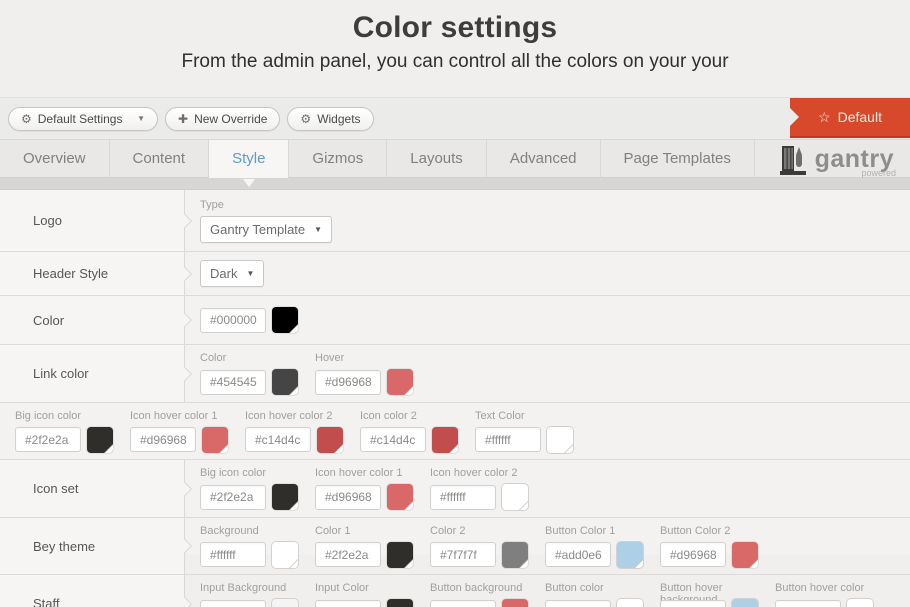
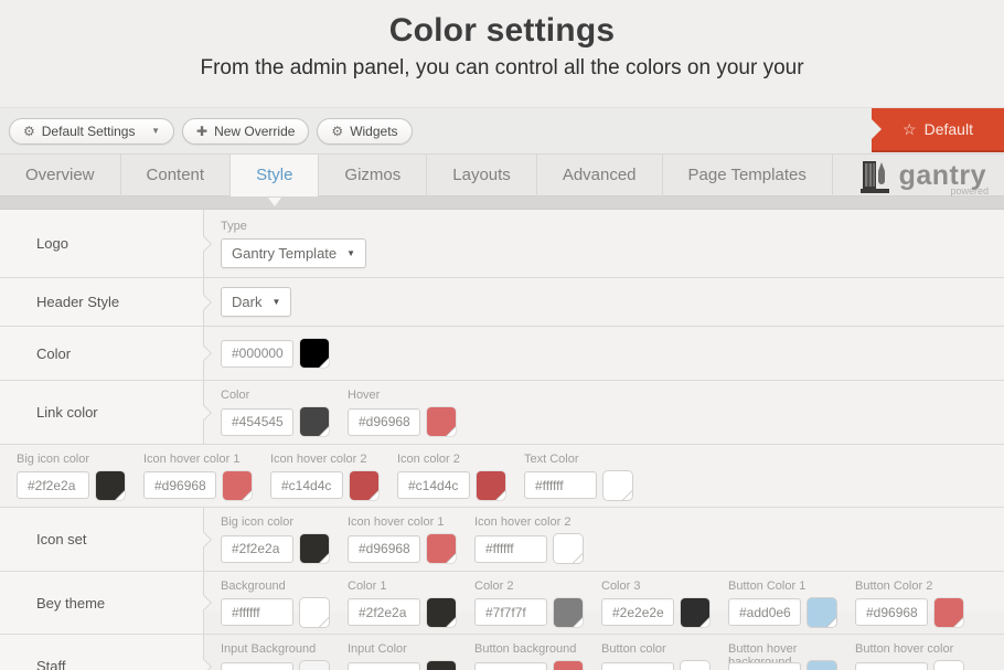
  Color settings
  From the admin panel, you can control all the colors on your your
  ⚙
  Default Settings
  ▼
  ✚
  New Override
  ⚙
  Widgets
  ☆
  Default
  Overview
  Content
  Style
  Gizmos
  Layouts
  Advanced
  Page Templates
  gantry
  powered
  Logo
  Type
  Gantry Template
  ▼
  Header Style
  Dark
  ▼
  Color
  #000000
  Link color
  Color
  #454545
  Hover
  #d96968
  Big icon color
  #2f2e2a
  Icon hover color 1
  #d96968
  Icon hover color 2
  #c14d4c
  Icon color 2
  #c14d4c
  Text Color
  #ffffff
  Icon set
  Big icon color
  #2f2e2a
  Icon hover color 1
  #d96968
  Icon hover color 2
  #ffffff
  Bey theme
  Background
  #ffffff
  Color 1
  #2f2e2a
  Color 2
  #7f7f7f
+ Color 3
+ #2e2e2e
  Button Color 1
  #add0e6
  Button Color 2
  #d96968
  Staff
  Input Background
  Input Color
  Button background
  Button color
  Button hover color
